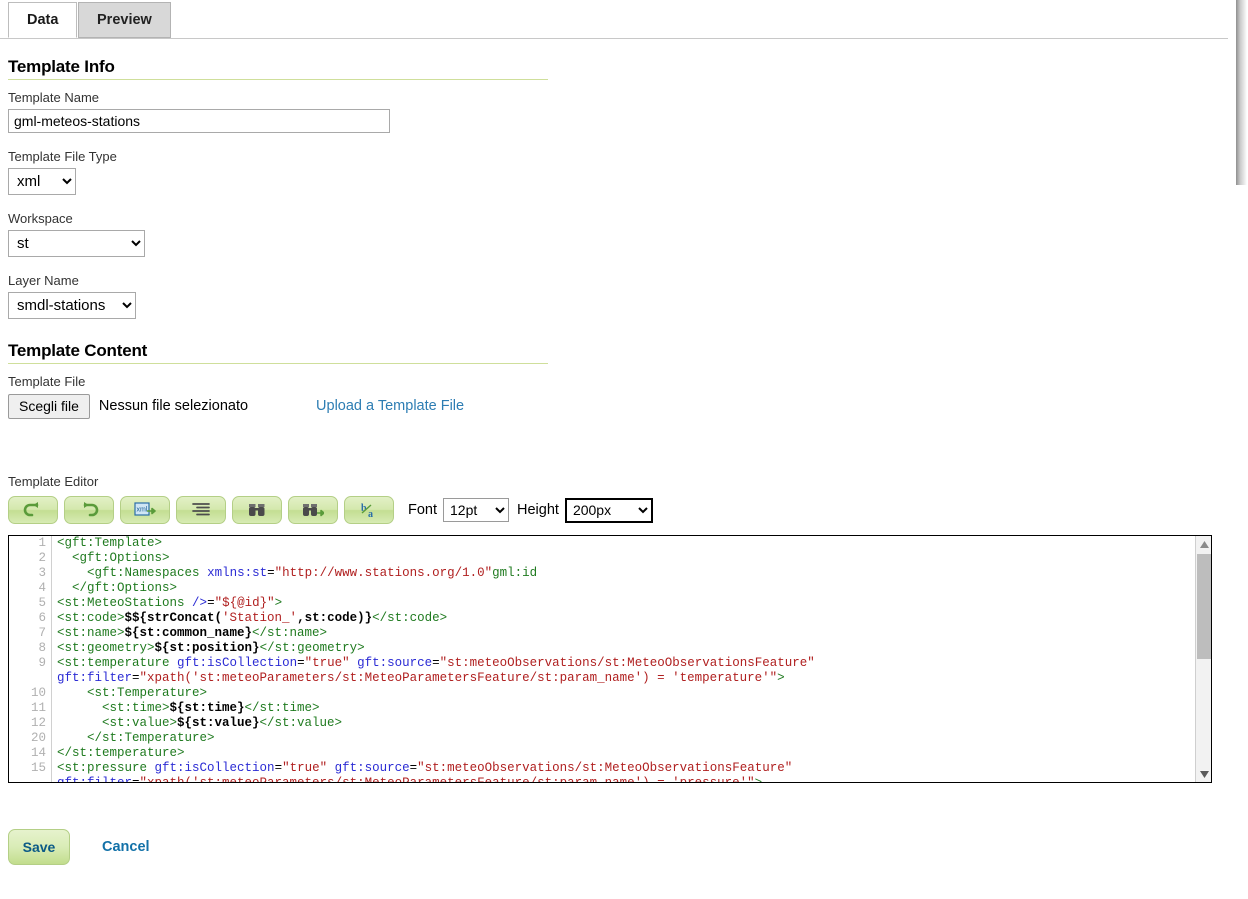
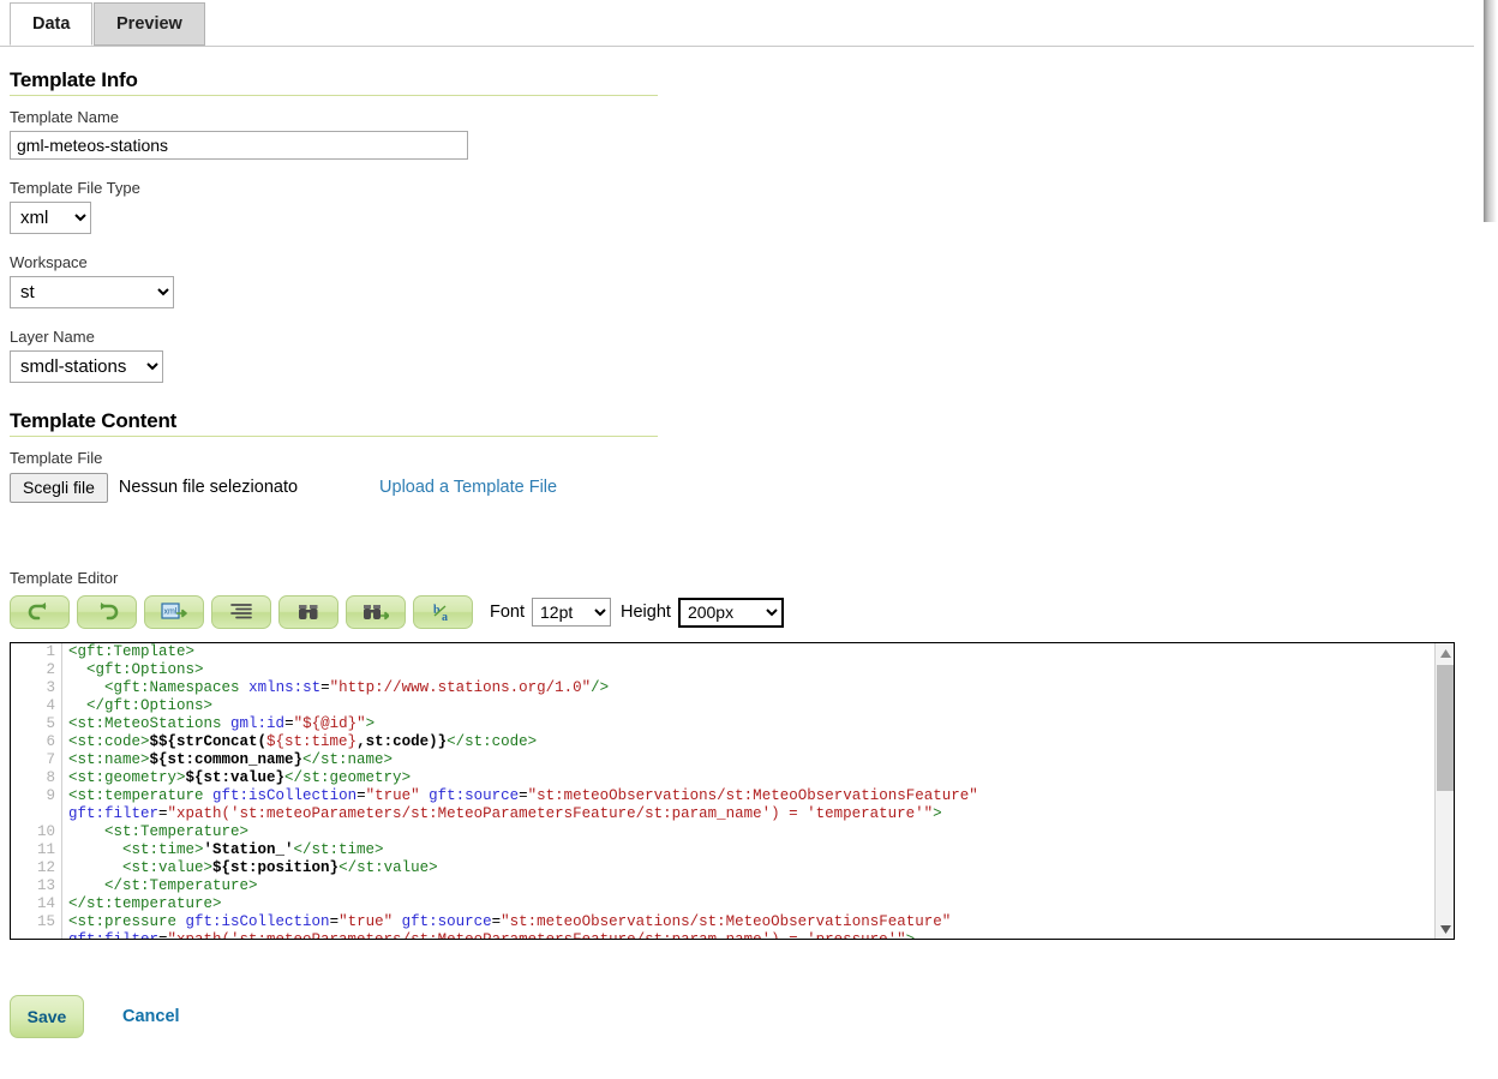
  Data
  Preview
  Template Info
  Template Name
  gml-meteos-stations
  Template File Type
  xml
  Workspace
  st
  Layer Name
  smdl-stations
  Template Content
  Template File
  Scegli file
  Nessun file selezionato
  Upload a Template File
  Template Editor
  b
  a
  Font
  12pt
  Height
  200px
  1
  2
  3
  4
  5
  6
  7
  8
  9
  10
  11
  12
- 20
+ 13
  14
  15
  <gft:Template>
  <gft:Options>
- <gft:Namespaces xmlns:st="http://www.stations.org/1.0"gml:id
+ <gft:Namespaces xmlns:st="http://www.stations.org/1.0"/>
  </gft:Options>
- <st:MeteoStations />="${@id}">
+ <st:MeteoStations gml:id="${@id}">
- <st:code>$${strConcat('Station_',st:code)}</st:code>
+ <st:code>$${strConcat(${st:time},st:code)}</st:code>
  <st:name>${st:common_name}</st:name>
- <st:geometry>${st:position}</st:geometry>
+ <st:geometry>${st:value}</st:geometry>
  <st:temperature gft:isCollection="true" gft:source="st:meteoObservations/st:MeteoObservationsFeature"
  gft:filter="xpath('st:meteoParameters/st:MeteoParametersFeature/st:param_name') = 'temperature'">
  <st:Temperature>
- <st:time>${st:time}</st:time>
+ <st:time>'Station_'</st:time>
- <st:value>${st:value}</st:value>
+ <st:value>${st:position}</st:value>
  </st:Temperature>
  </st:temperature>
  <st:pressure gft:isCollection="true" gft:source="st:meteoObservations/st:MeteoObservationsFeature"
  Save
  Cancel
